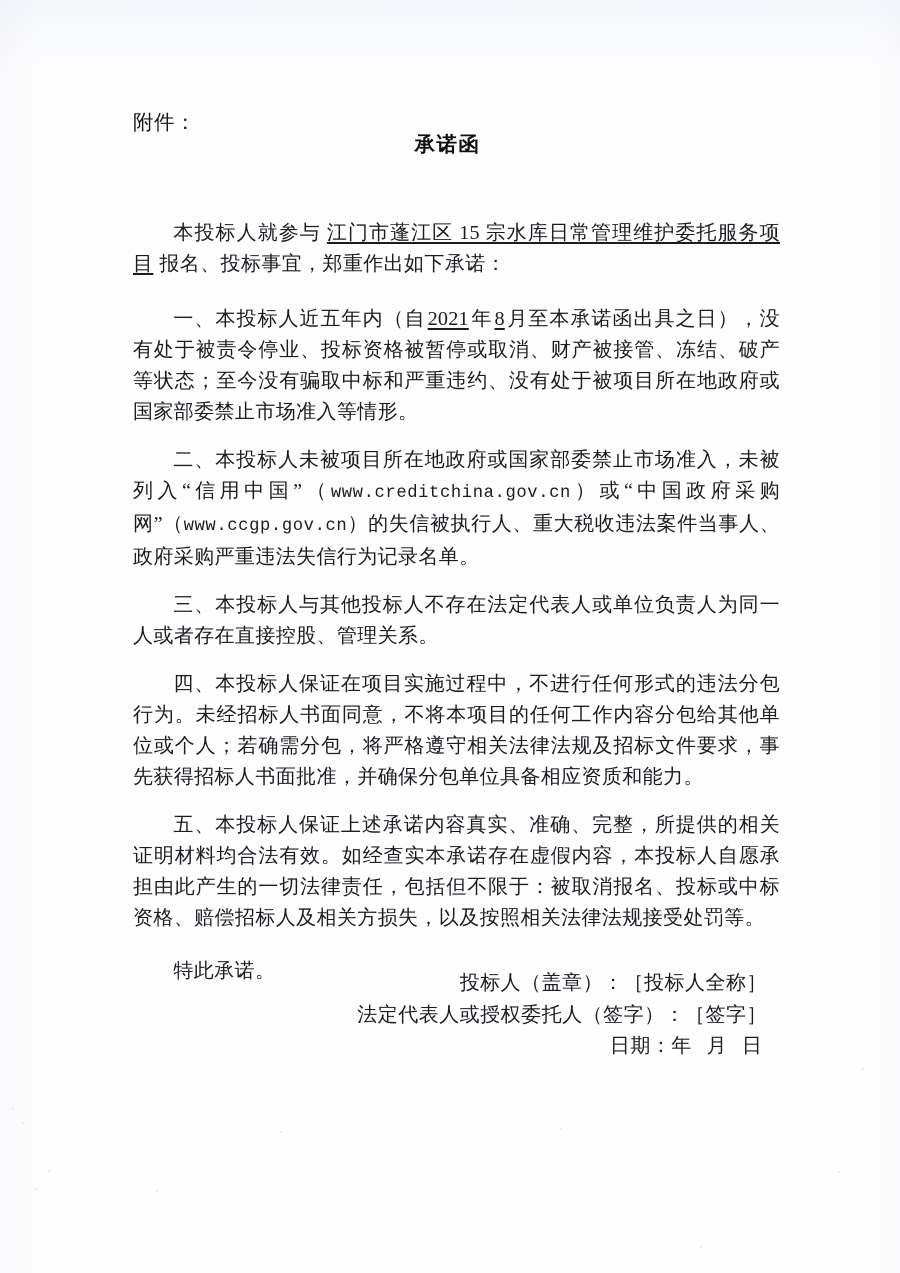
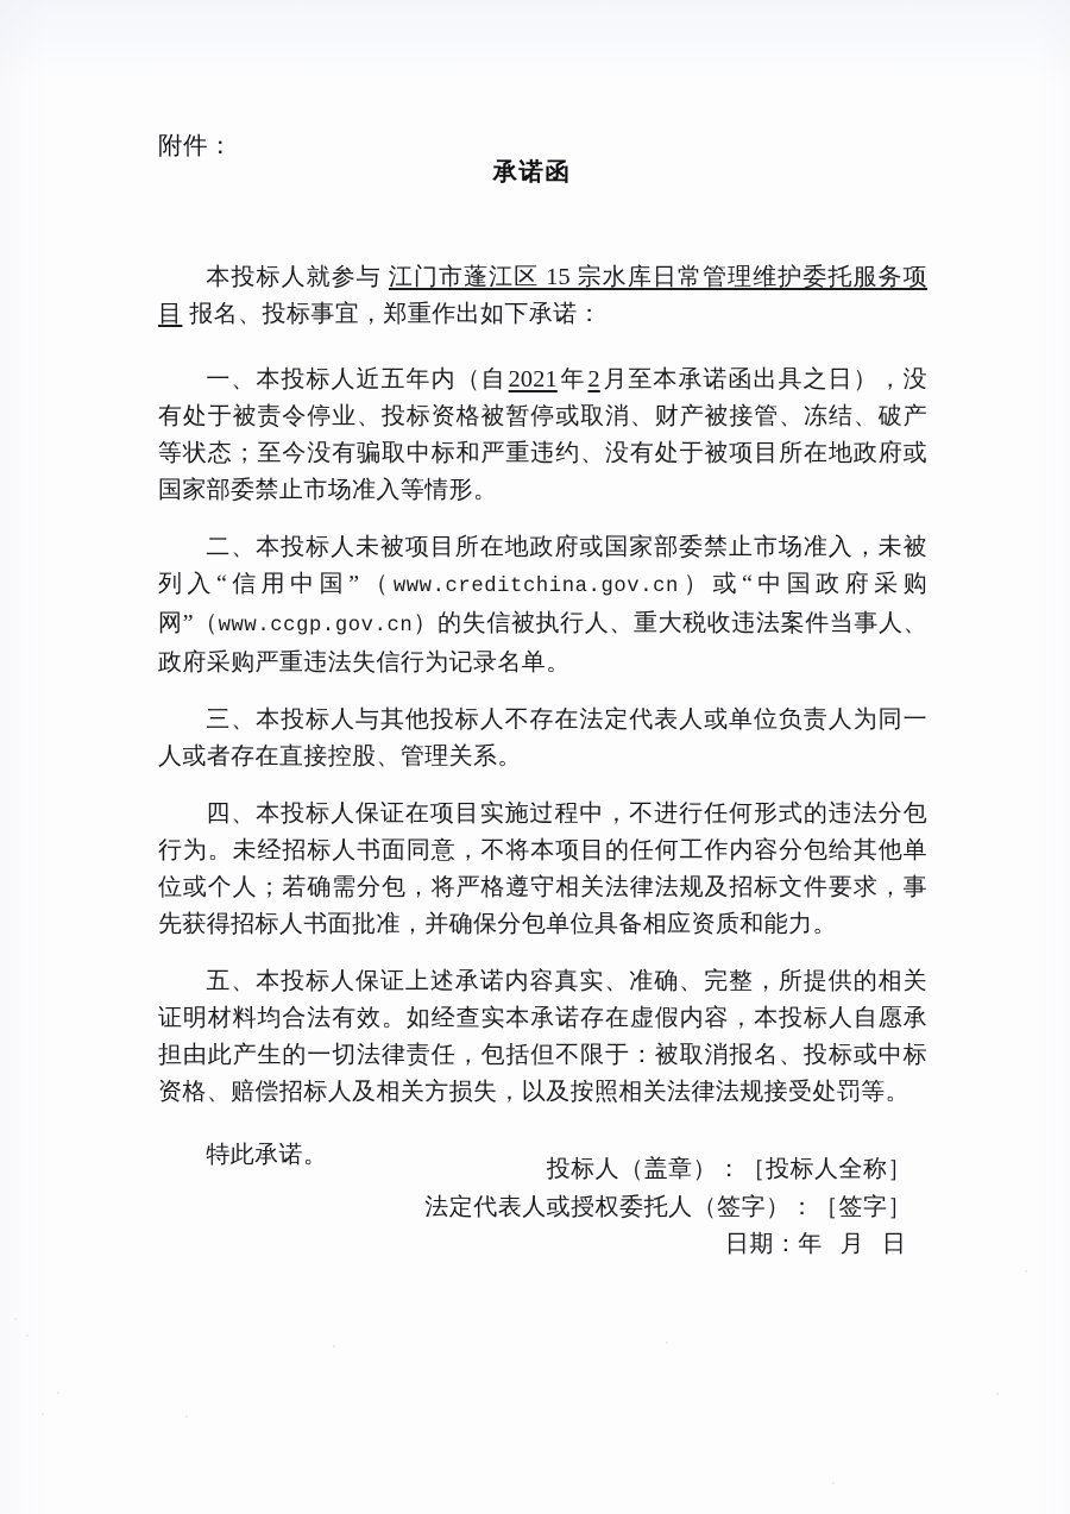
  附件：
  承诺函
  本投标人就参与 江门市蓬江区 15 宗水库日常管理维护委托服务项目 报名、投标事宜，郑重作出如下承诺：
- 一、本投标人近五年内（自2021年8月至本承诺函出具之日），没有处于被责令停业、投标资格被暂停或取消、财产被接管、冻结、破产等状态；至今没有骗取中标和严重违约、没有处于被项目所在地政府或国家部委禁止市场准入等情形。
+ 一、本投标人近五年内（自2021年2月至本承诺函出具之日），没有处于被责令停业、投标资格被暂停或取消、财产被接管、冻结、破产等状态；至今没有骗取中标和严重违约、没有处于被项目所在地政府或国家部委禁止市场准入等情形。
  二、本投标人未被项目所在地政府或国家部委禁止市场准入，未被列入“信用中国”（www.creditchina.gov.cn）或“中国政府采购网”（www.ccgp.gov.cn）的失信被执行人、重大税收违法案件当事人、政府采购严重违法失信行为记录名单。
  三、本投标人与其他投标人不存在法定代表人或单位负责人为同一人或者存在直接控股、管理关系。
  四、本投标人保证在项目实施过程中，不进行任何形式的违法分包行为。未经招标人书面同意，不将本项目的任何工作内容分包给其他单位或个人；若确需分包，将严格遵守相关法律法规及招标文件要求，事先获得招标人书面批准，并确保分包单位具备相应资质和能力。
  五、本投标人保证上述承诺内容真实、准确、完整，所提供的相关证明材料均合法有效。如经查实本承诺存在虚假内容，本投标人自愿承担由此产生的一切法律责任，包括但不限于：被取消报名、投标或中标资格、赔偿招标人及相关方损失，以及按照相关法律法规接受处罚等。
  特此承诺。
  投标人（盖章）：［投标人全称］
  法定代表人或授权委托人（签字）：［签字］
  日期：年 月 日
